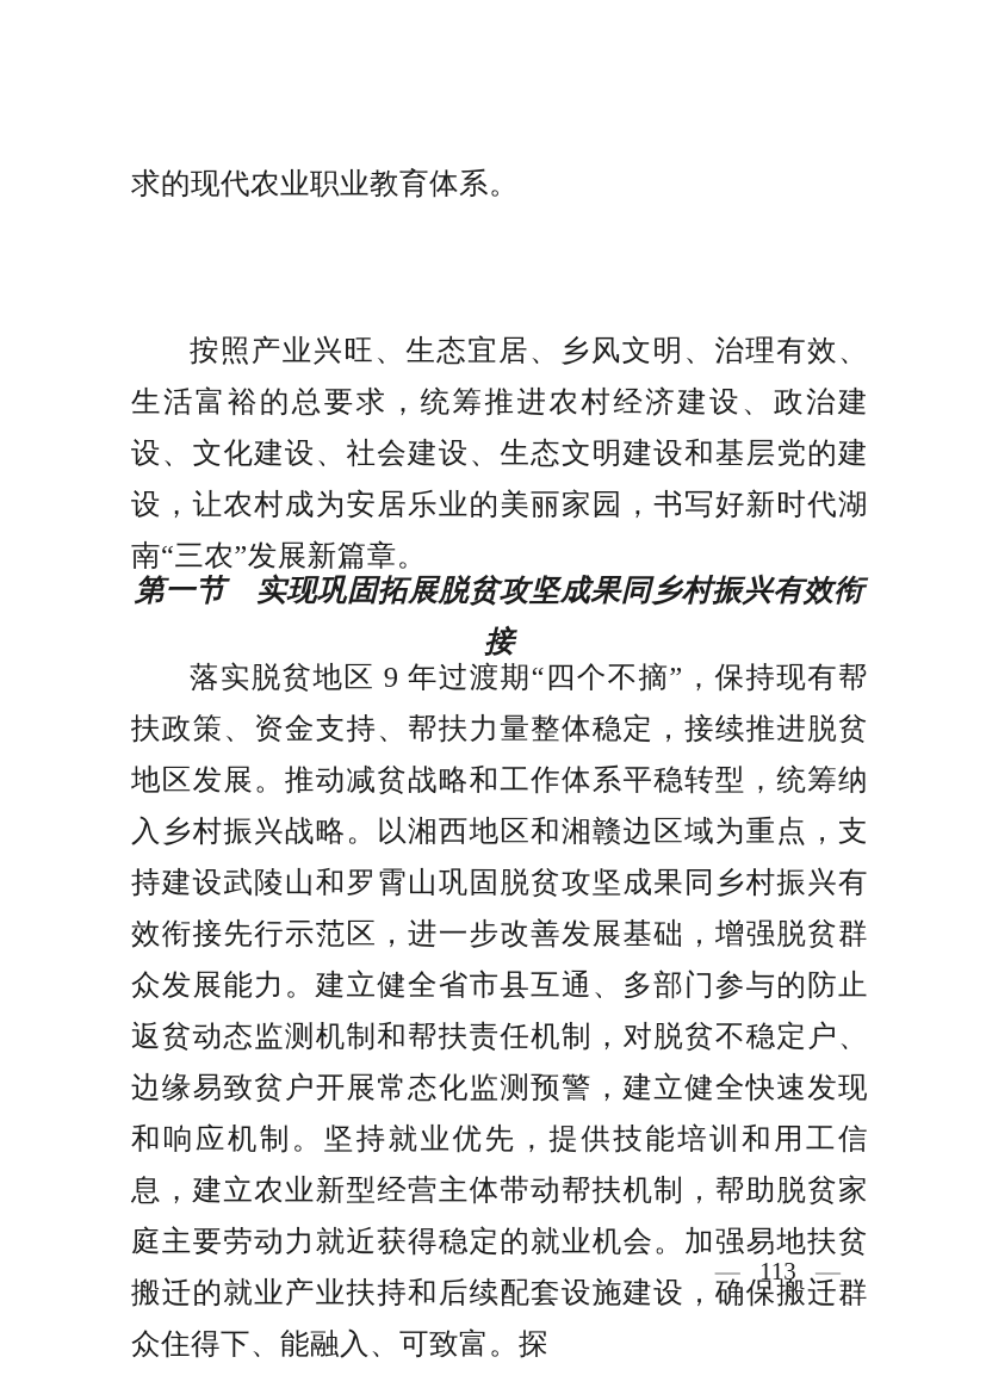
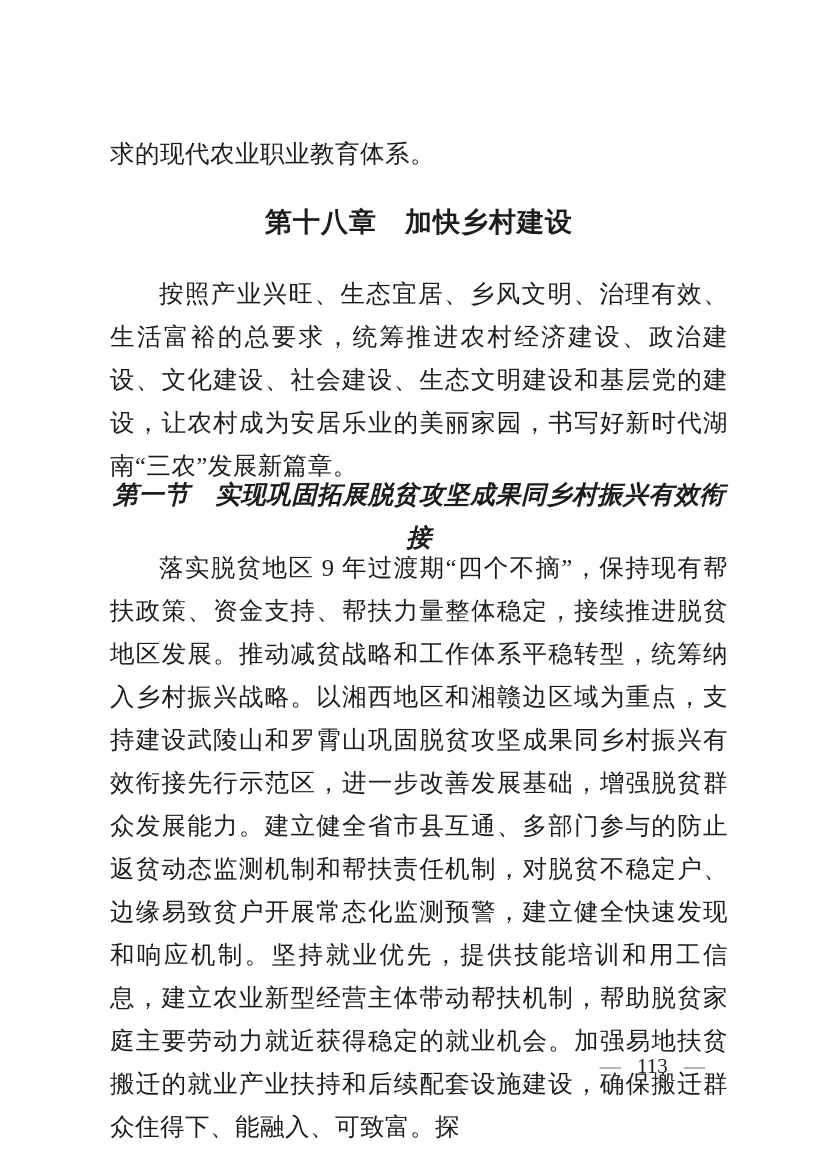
  求的现代农业职业教育体系。
+ 第十八章 加快乡村建设
  按照产业兴旺、生态宜居、乡风文明、治理有效、生活富裕的总要求，统筹推进农村经济建设、政治建设、文化建设、社会建设、生态文明建设和基层党的建设，让农村成为安居乐业的美丽家园，书写好新时代湖南“三农”发展新篇章。
  第一节 实现巩固拓展脱贫攻坚成果同乡村振兴有效衔接
  落实脱贫地区 9 年过渡期“四个不摘”，保持现有帮扶政策、资金支持、帮扶力量整体稳定，接续推进脱贫地区发展。推动减贫战略和工作体系平稳转型，统筹纳入乡村振兴战略。以湘西地区和湘赣边区域为重点，支持建设武陵山和罗霄山巩固脱贫攻坚成果同乡村振兴有效衔接先行示范区，进一步改善发展基础，增强脱贫群众发展能力。建立健全省市县互通、多部门参与的防止返贫动态监测机制和帮扶责任机制，对脱贫不稳定户、边缘易致贫户开展常态化监测预警，建立健全快速发现和响应机制。坚持就业优先，提供技能培训和用工信息，建立农业新型经营主体带动帮扶机制，帮助脱贫家庭主要劳动力就近获得稳定的就业机会。加强易地扶贫搬迁的就业产业扶持和后续配套设施建设，确保搬迁群众住得下、能融入、可致富。探
  — 113 —
